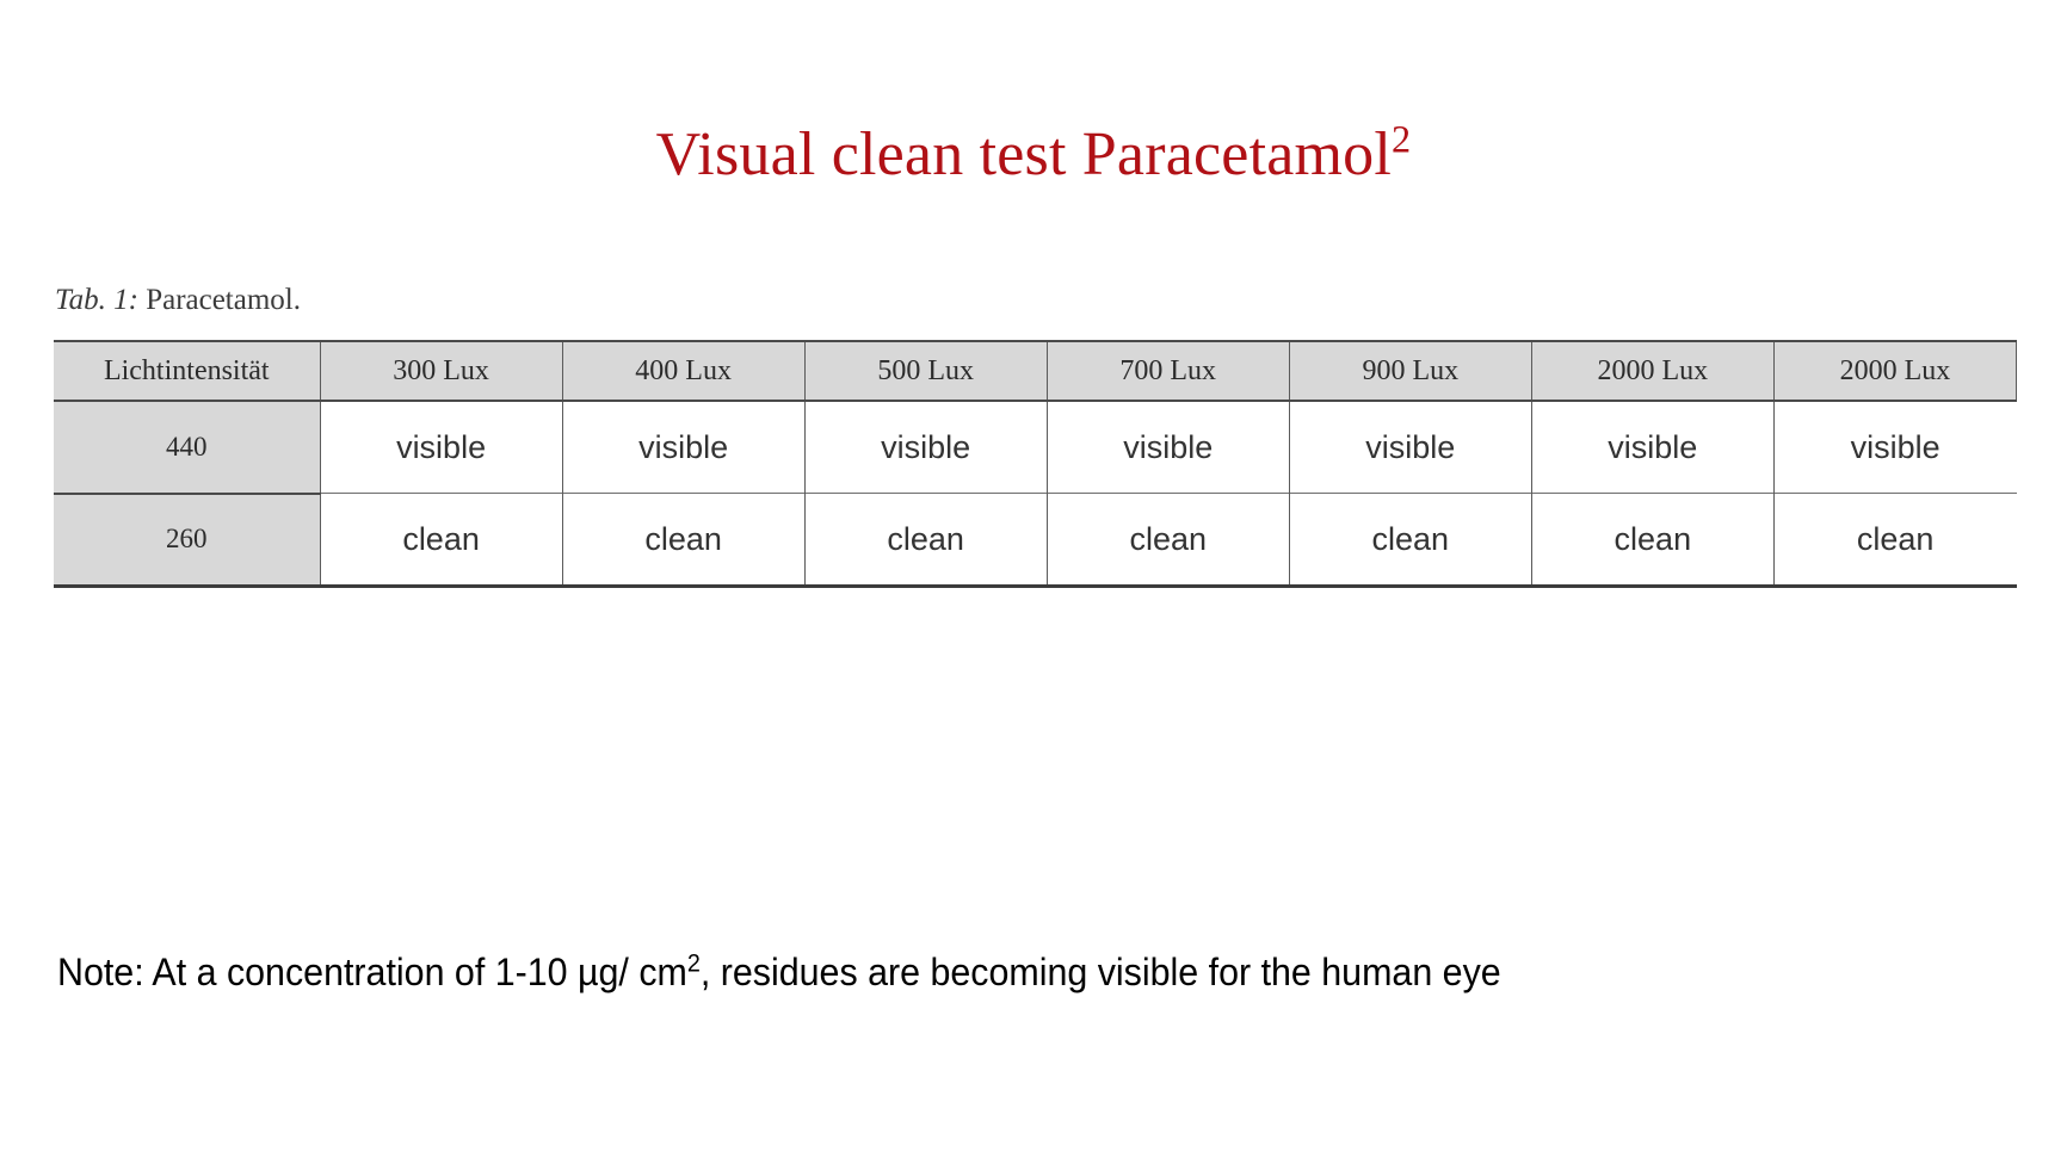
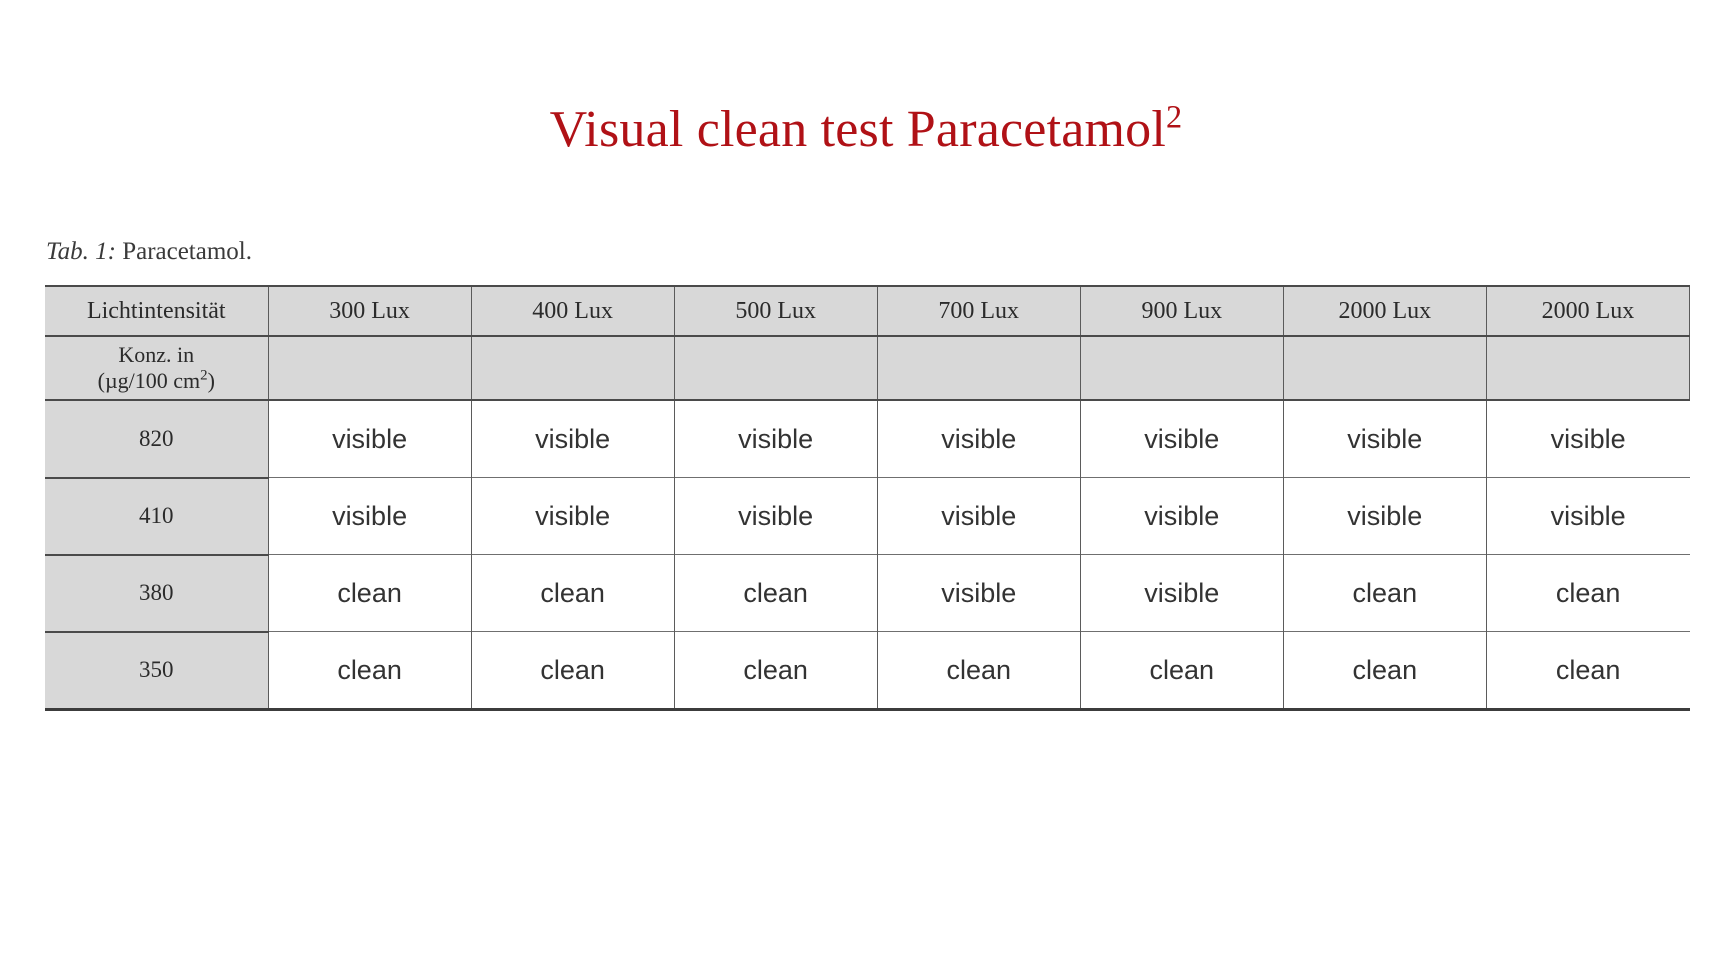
  Visual clean test Paracetamol2
  Tab. 1: Paracetamol.
  Lichtintensität	300 Lux	400 Lux	500 Lux	700 Lux	900 Lux	2000 Lux	2000 Lux
+ Konz. in (µg/100 cm2)
- 440	visible	visible	visible	visible	visible	visible	visible
+ 820	visible	visible	visible	visible	visible	visible	visible
+ 410	visible	visible	visible	visible	visible	visible	visible
+ 380	clean	clean	clean	visible	visible	clean	clean
- 260	clean	clean	clean	clean	clean	clean	clean
+ 350	clean	clean	clean	clean	clean	clean	clean
- Note: At a concentration of 1-10 µg/ cm2, residues are becoming visible for the human eye
